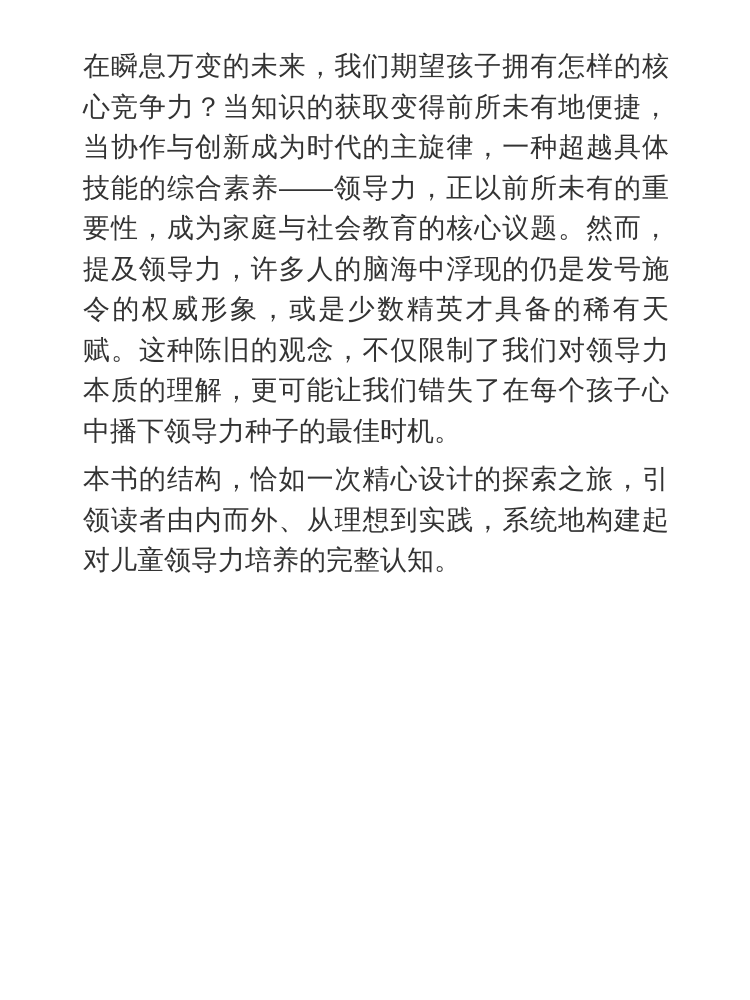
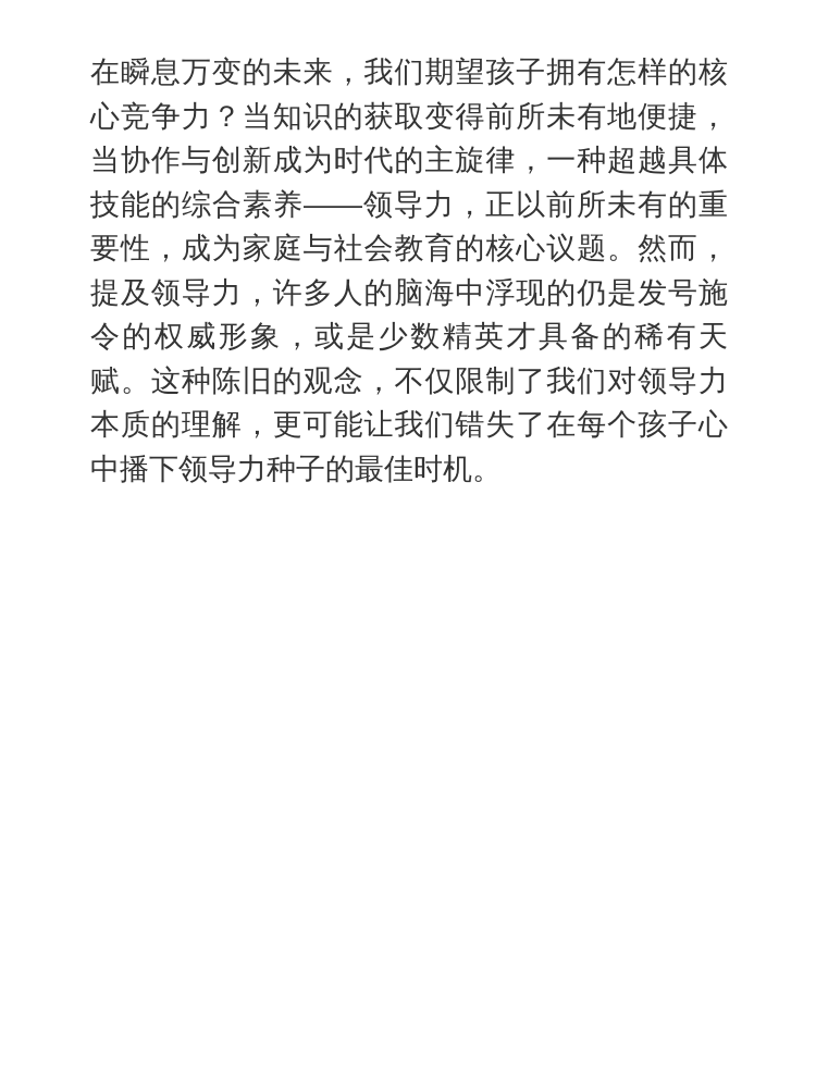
  在瞬息万变的未来，我们期望孩子拥有怎样的核心竞争力？当知识的获取变得前所未有地便捷，当协作与创新成为时代的主旋律，一种超越具体技能的综合素养——领导力，正以前所未有的重要性，成为家庭与社会教育的核心议题。然而，提及领导力，许多人的脑海中浮现的仍是发号施令的权威形象，或是少数精英才具备的稀有天赋。这种陈旧的观念，不仅限制了我们对领导力本质的理解，更可能让我们错失了在每个孩子心中播下领导力种子的最佳时机。
- 本书的结构，恰如一次精心设计的探索之旅，引领读者由内而外、从理想到实践，系统地构建起对儿童领导力培养的完整认知。
